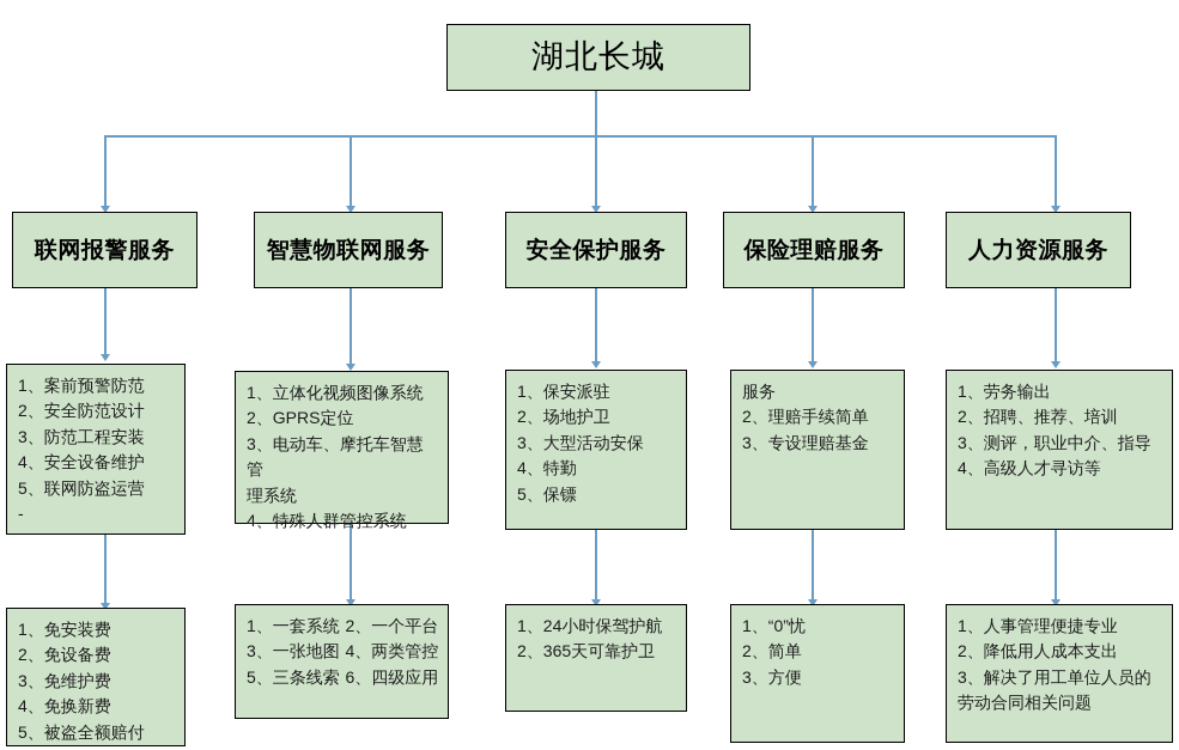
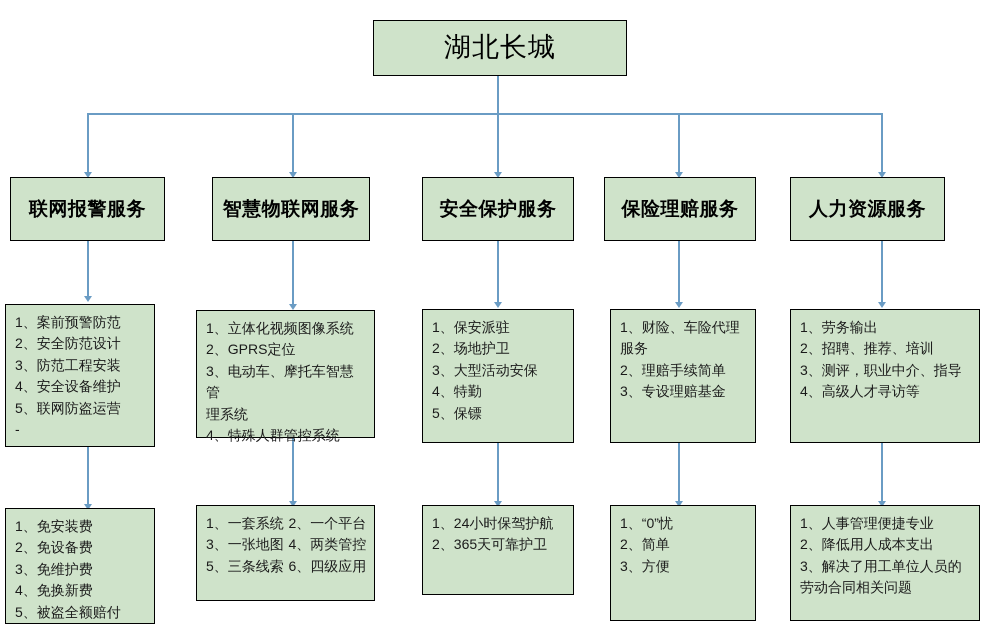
  湖北长城
  联网报警服务
  智慧物联网服务
  安全保护服务
  保险理赔服务
  人力资源服务
  1、案前预警防范
  2、安全防范设计
  3、防范工程安装
  4、安全设备维护
  5、联网防盗运营
  -
  1、立体化视频图像系统
  2、GPRS定位
  3、电动车、摩托车智慧管
  理系统
  4、特殊人群管控系统
  1、保安派驻
  2、场地护卫
  3、大型活动安保
  4、特勤
  5、保镖
+ 1、财险、车险代理
  服务
  2、理赔手续简单
  3、专设理赔基金
  1、劳务输出
  2、招聘、推荐、培训
  3、测评，职业中介、指导
  4、高级人才寻访等
  1、免安装费
  2、免设备费
  3、免维护费
  4、免换新费
  5、被盗全额赔付
  1、一套系统
  2、一个平台
  3、一张地图
  4、两类管控
  5、三条线索
  6、四级应用
  1、24小时保驾护航
  2、365天可靠护卫
  1、“0”忧
  2、简单
  3、方便
  1、人事管理便捷专业
  2、降低用人成本支出
  3、解决了用工单位人员的
  劳动合同相关问题
